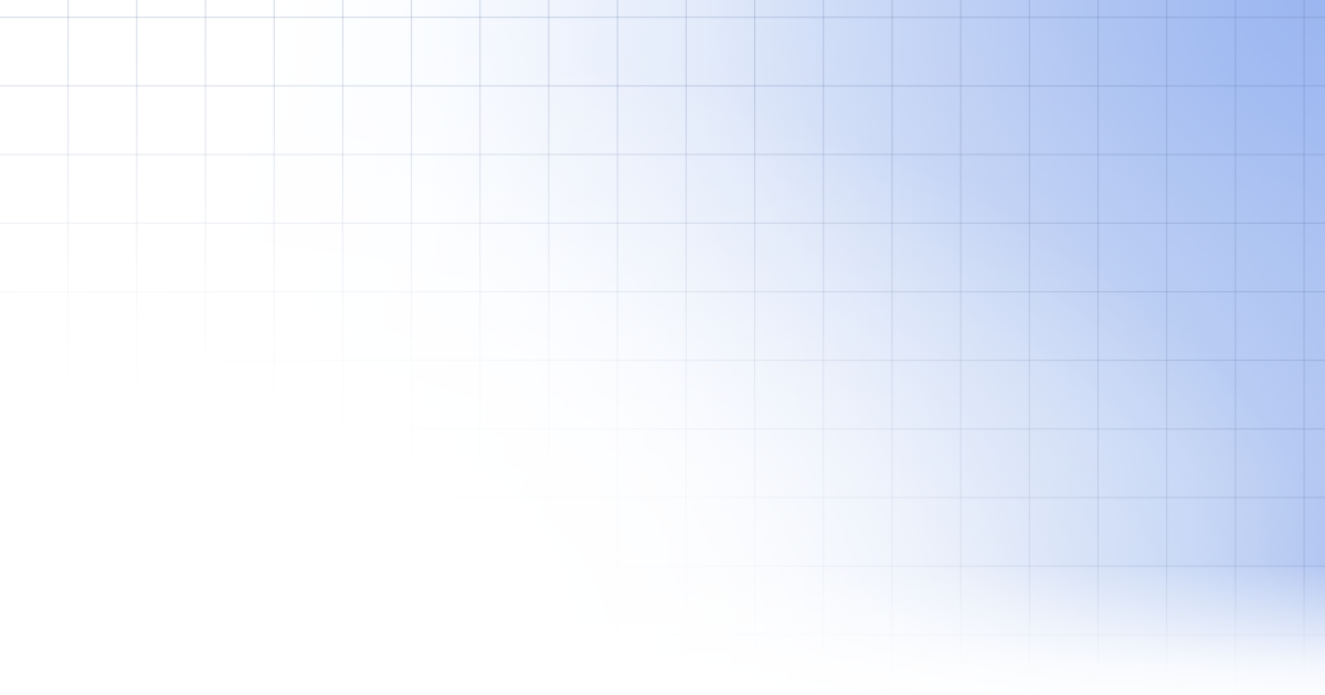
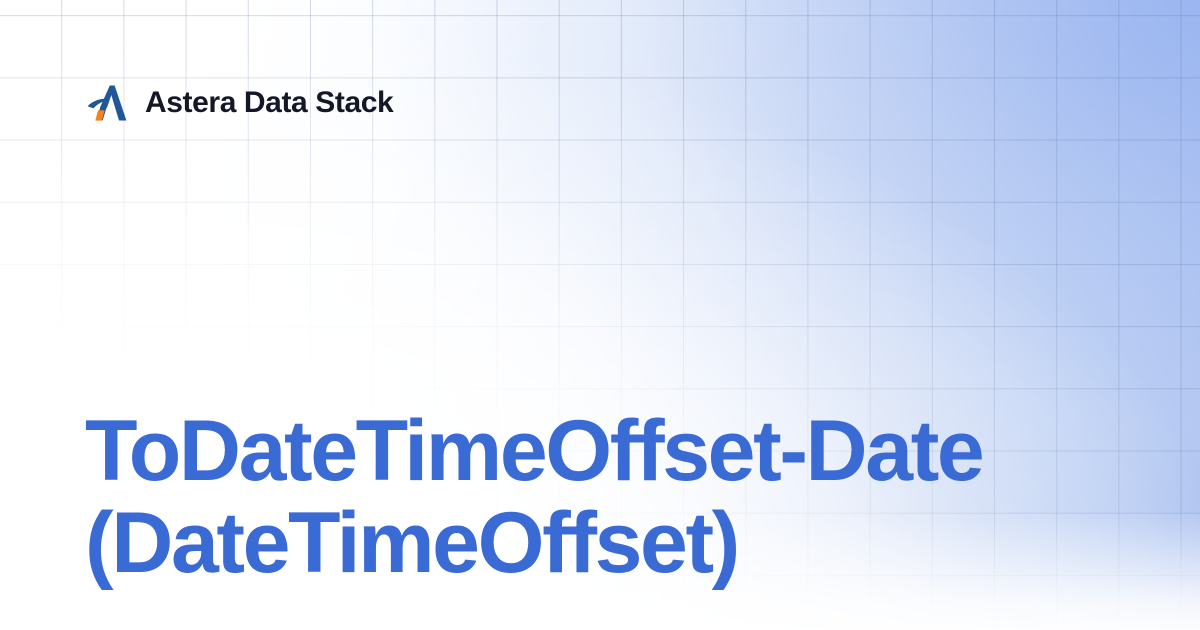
+ Astera Data Stack
+ ToDateTimeOffset-Date (DateTimeOffset)
